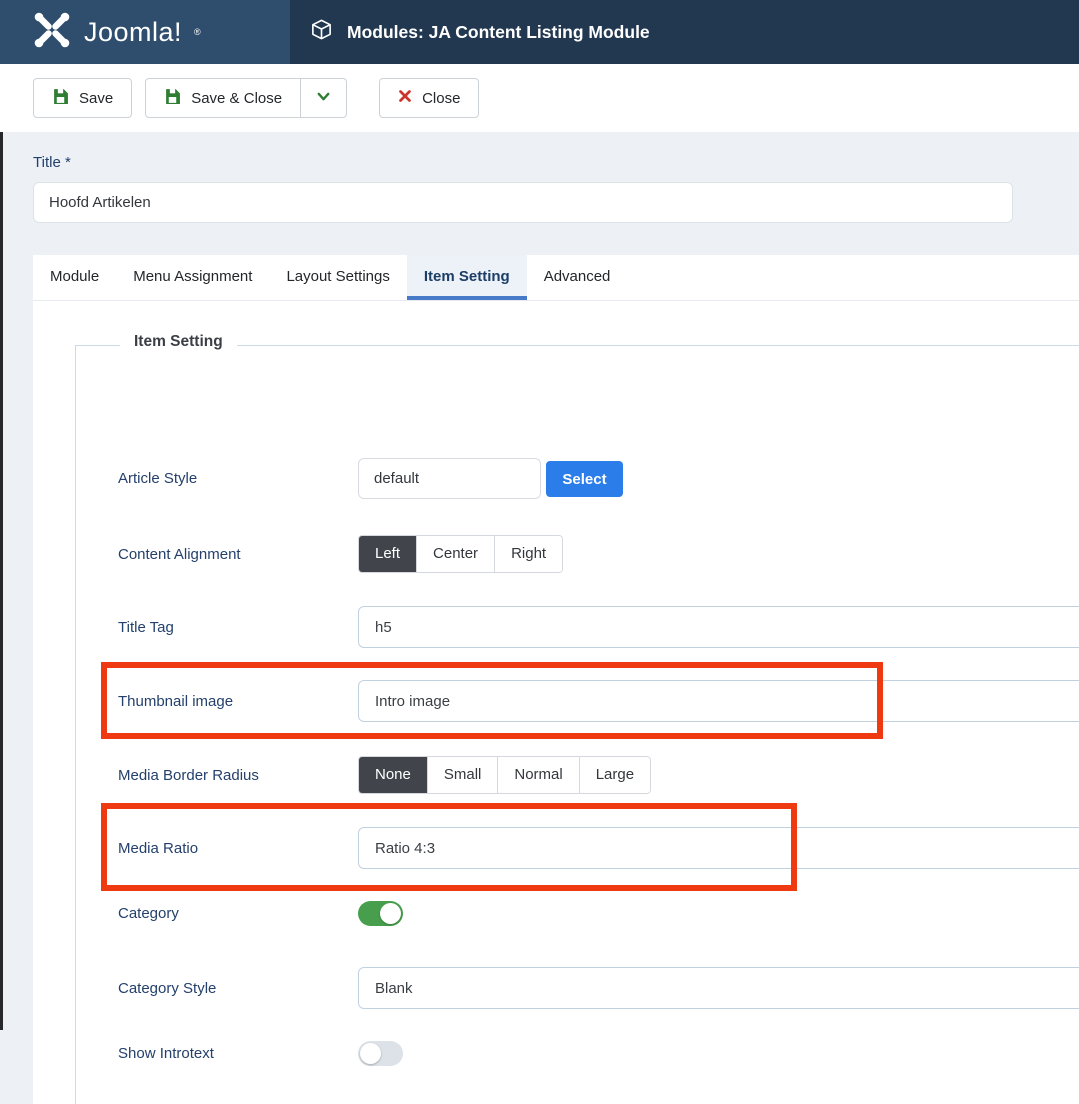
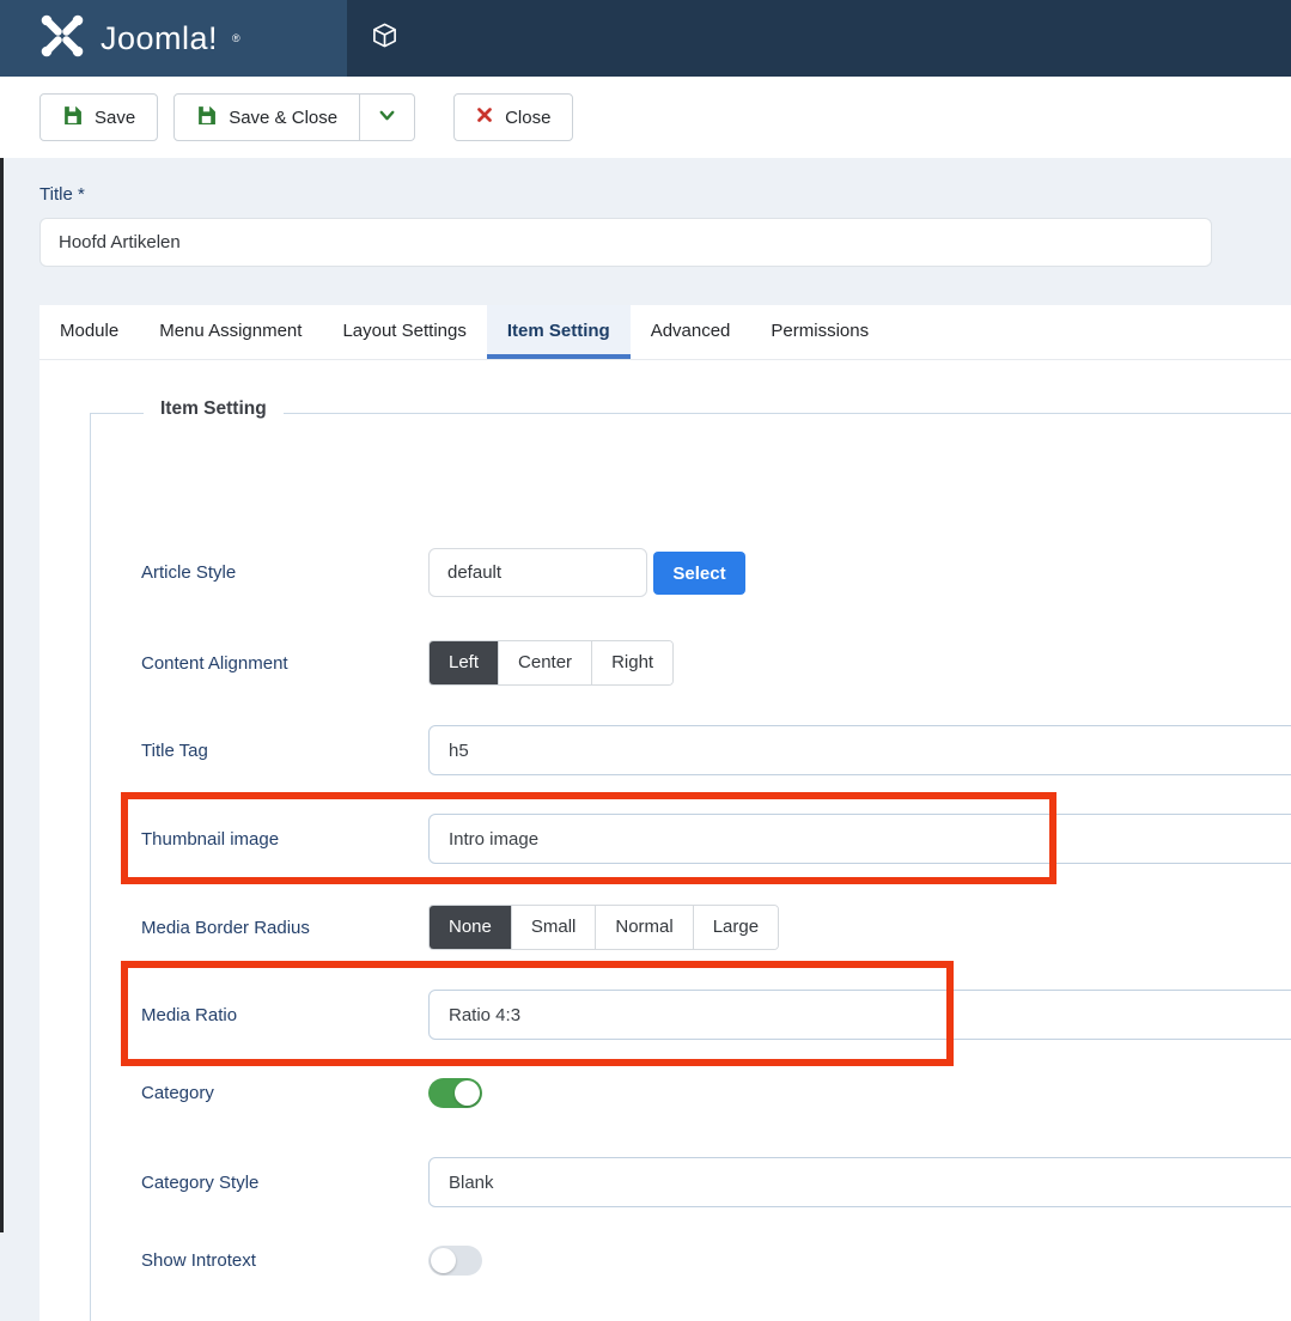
  Joomla!
  ®
- Modules: JA Content Listing Module
  Save
  Save & Close
  Close
  Title *
  Hoofd Artikelen
  Module
  Menu Assignment
  Layout Settings
  Item Setting
  Advanced
+ Permissions
  Item Setting
  Article Style
  default
  Select
  Content Alignment
  Left
  Center
  Right
  Title Tag
  h5
  Thumbnail image
  Intro image
  Media Border Radius
  None
  Small
  Normal
  Large
  Media Ratio
  Ratio 4:3
  Category
  Category Style
  Blank
  Show Introtext
